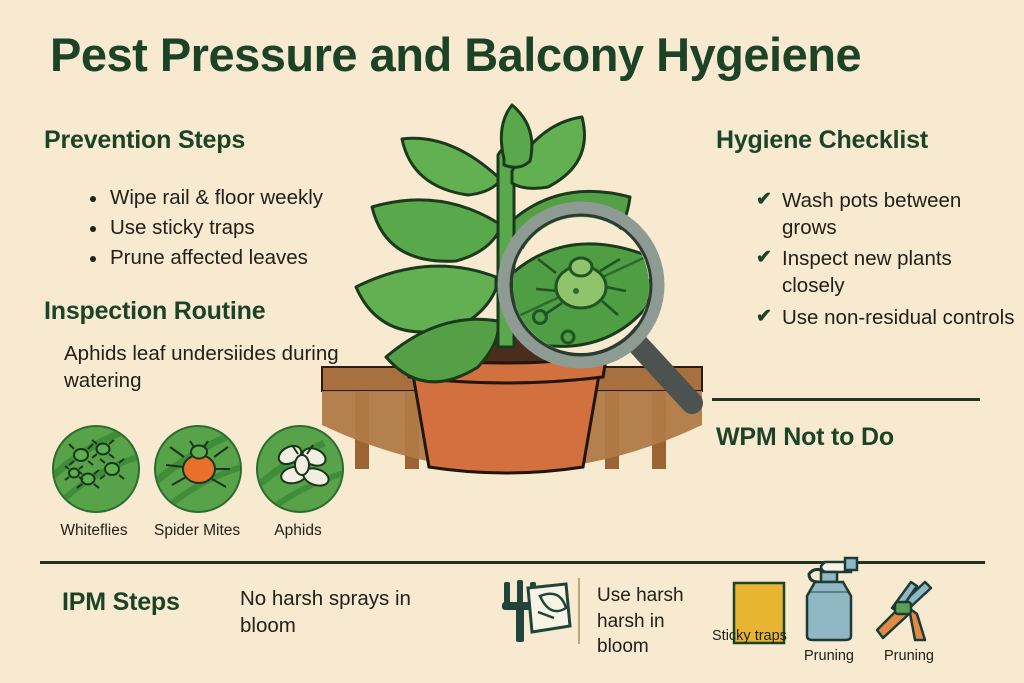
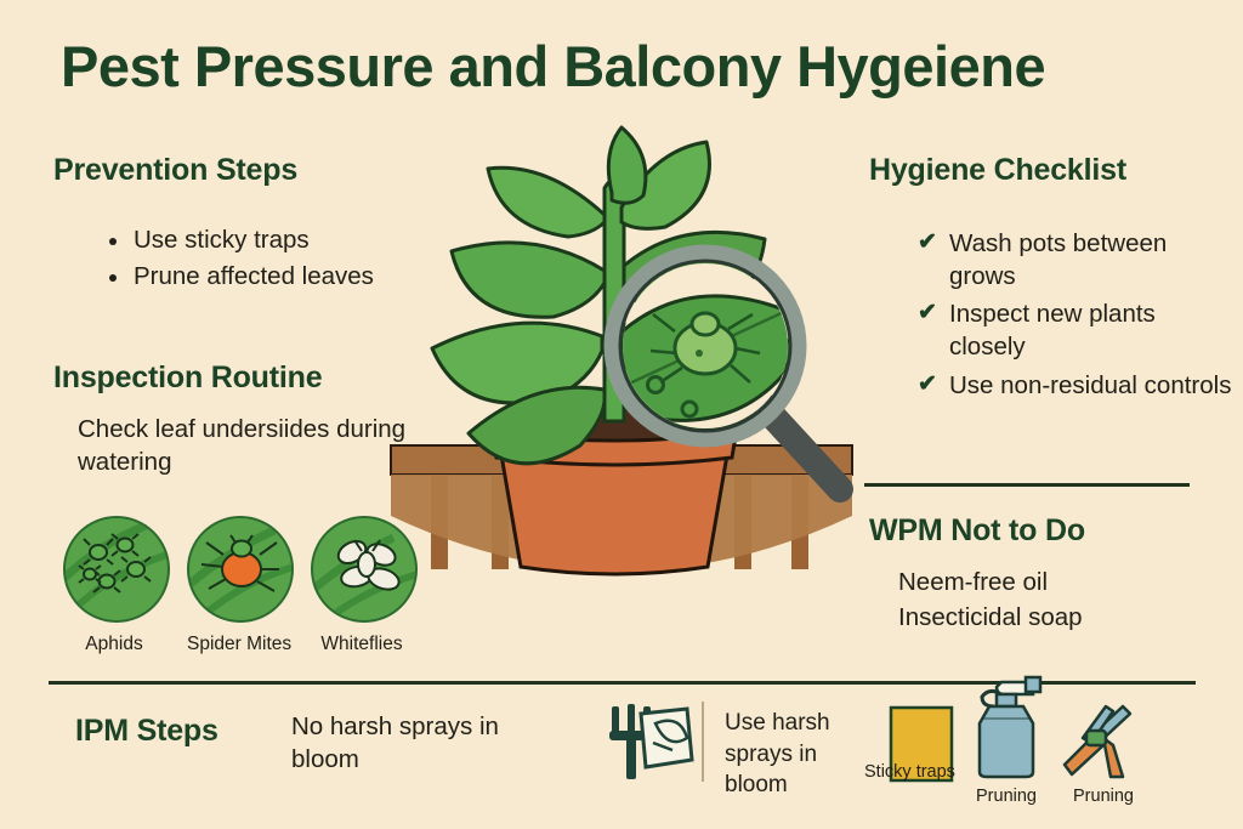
  Pest Pressure and Balcony Hygeiene
  Prevention Steps
- Wipe rail & floor weekly
  Use sticky traps
  Prune affected leaves
  Inspection Routine
- Aphids leaf undersiides during watering
+ Check leaf undersiides during watering
- Whiteflies
+ Aphids
  Spider Mites
- Aphids
+ Whiteflies
  Hygiene Checklist
  ✔
  Wash pots between grows
  ✔
  Inspect new plants closely
  ✔
  Use non-residual controls
  WPM Not to Do
+ Neem-free oil
+ Insecticidal soap
  IPM Steps
  No harsh sprays in bloom
- Use harsh harsh in bloom
+ Use harsh sprays in bloom
  Sticky traps
  Pruning
  Pruning
